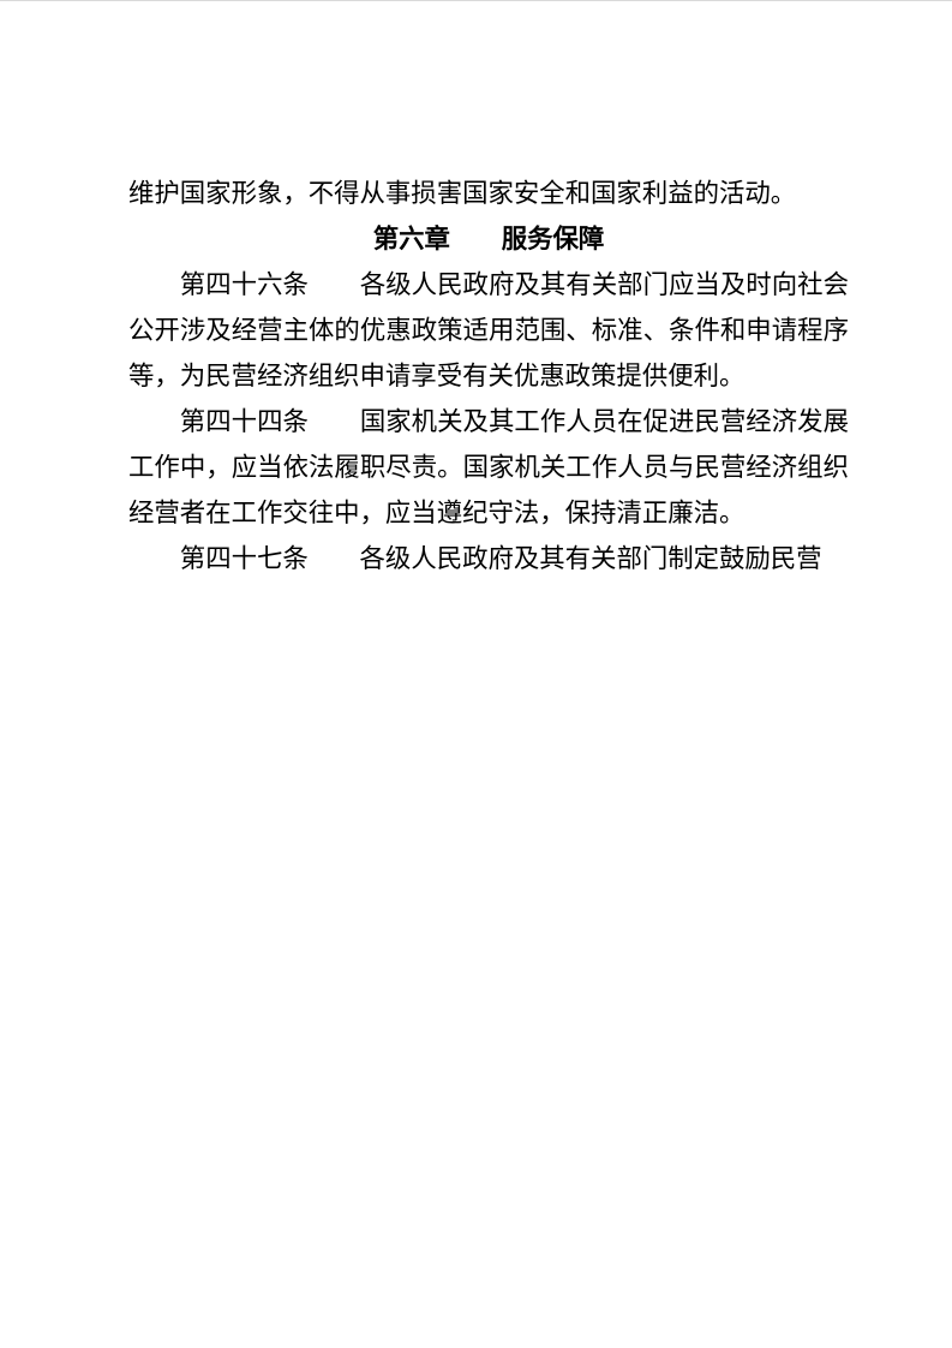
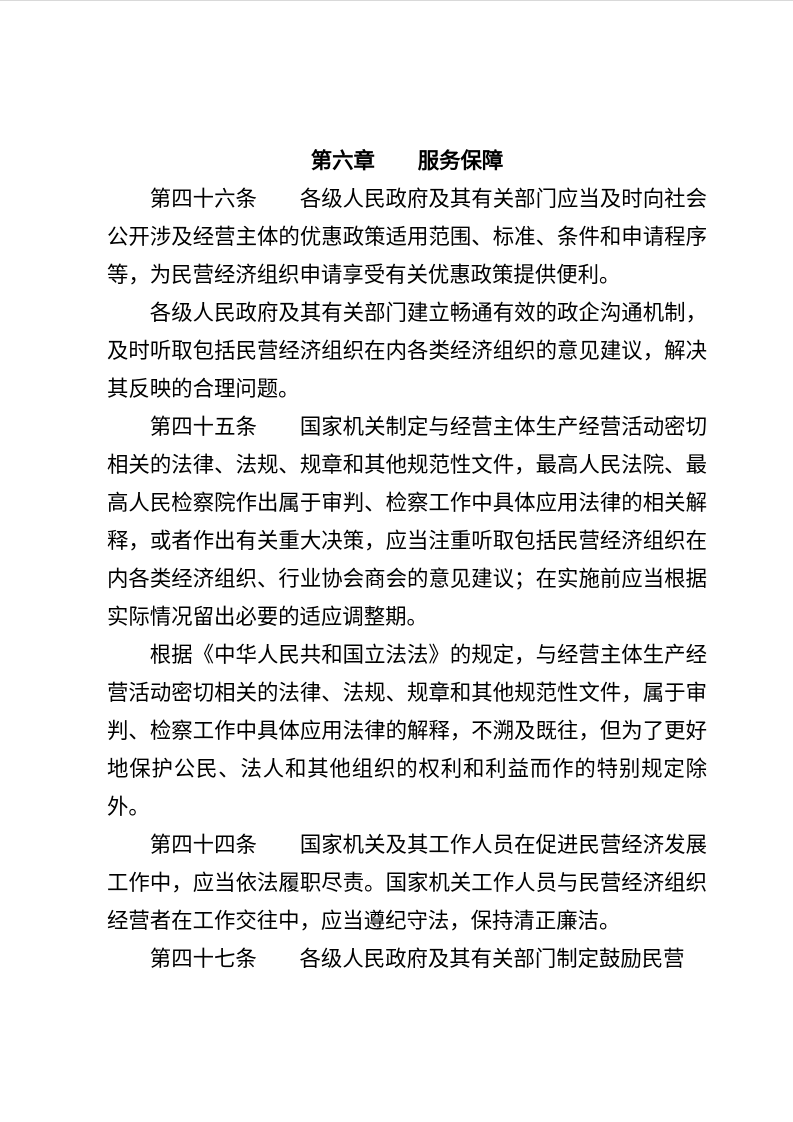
- 维护国家形象，不得从事损害国家安全和国家利益的活动。
  第六章 服务保障
  第四十六条 各级人民政府及其有关部门应当及时向社会公开涉及经营主体的优惠政策适用范围、标准、条件和申请程序等，为民营经济组织申请享受有关优惠政策提供便利。
+ 各级人民政府及其有关部门建立畅通有效的政企沟通机制，及时听取包括民营经济组织在内各类经济组织的意见建议，解决其反映的合理问题。
+ 第四十五条 国家机关制定与经营主体生产经营活动密切相关的法律、法规、规章和其他规范性文件，最高人民法院、最高人民检察院作出属于审判、检察工作中具体应用法律的相关解释，或者作出有关重大决策，应当注重听取包括民营经济组织在内各类经济组织、行业协会商会的意见建议；在实施前应当根据实际情况留出必要的适应调整期。
+ 根据《中华人民共和国立法法》的规定，与经营主体生产经营活动密切相关的法律、法规、规章和其他规范性文件，属于审判、检察工作中具体应用法律的解释，不溯及既往，但为了更好地保护公民、法人和其他组织的权利和利益而作的特别规定除外。
  第四十四条 国家机关及其工作人员在促进民营经济发展工作中，应当依法履职尽责。国家机关工作人员与民营经济组织经营者在工作交往中，应当遵纪守法，保持清正廉洁。
  第四十七条 各级人民政府及其有关部门制定鼓励民营
